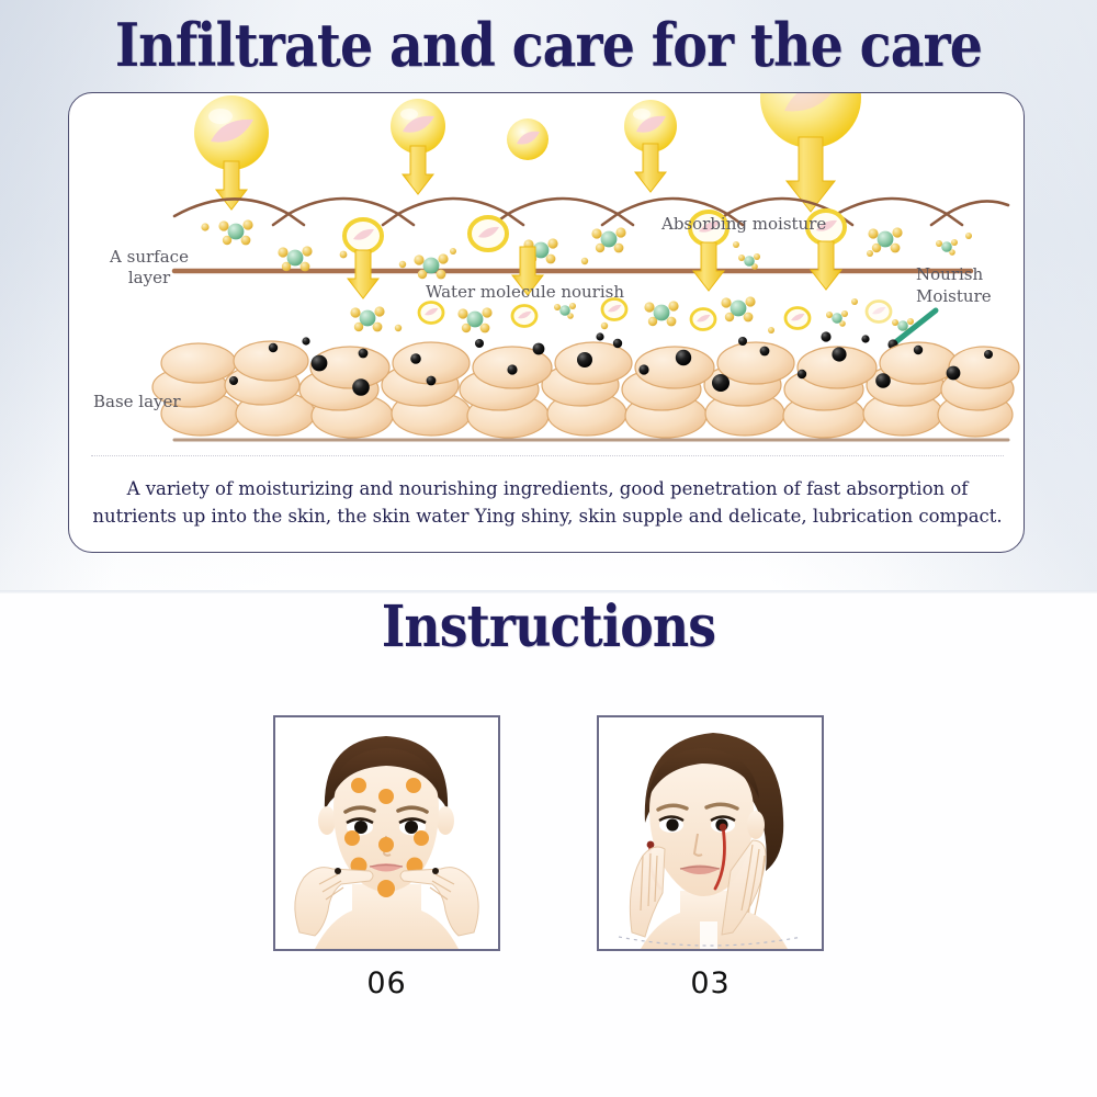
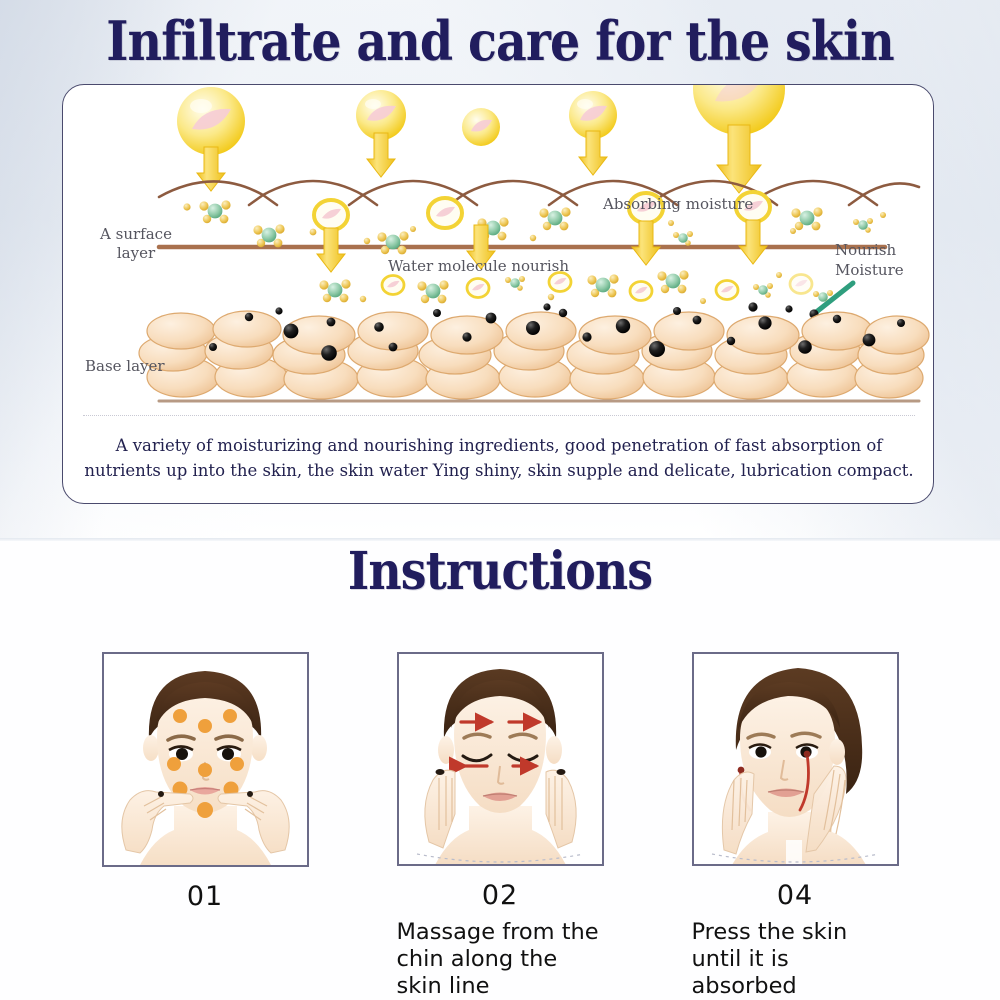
- Infiltrate and care for the care
+ Infiltrate and care for the skin
  A surface layer
  Base layer
  Absorbing moisture
  Water molecule nourish
  Nourish Moisture
  A variety of moisturizing and nourishing ingredients, good penetration of fast absorption of nutrients up into the skin, the skin water Ying shiny, skin supple and delicate, lubrication compact.
  Instructions
- 06
+ 01
+ 02
+ Massage from the chin along the skin line
- 03
+ 04
+ Press the skin until it is absorbed
